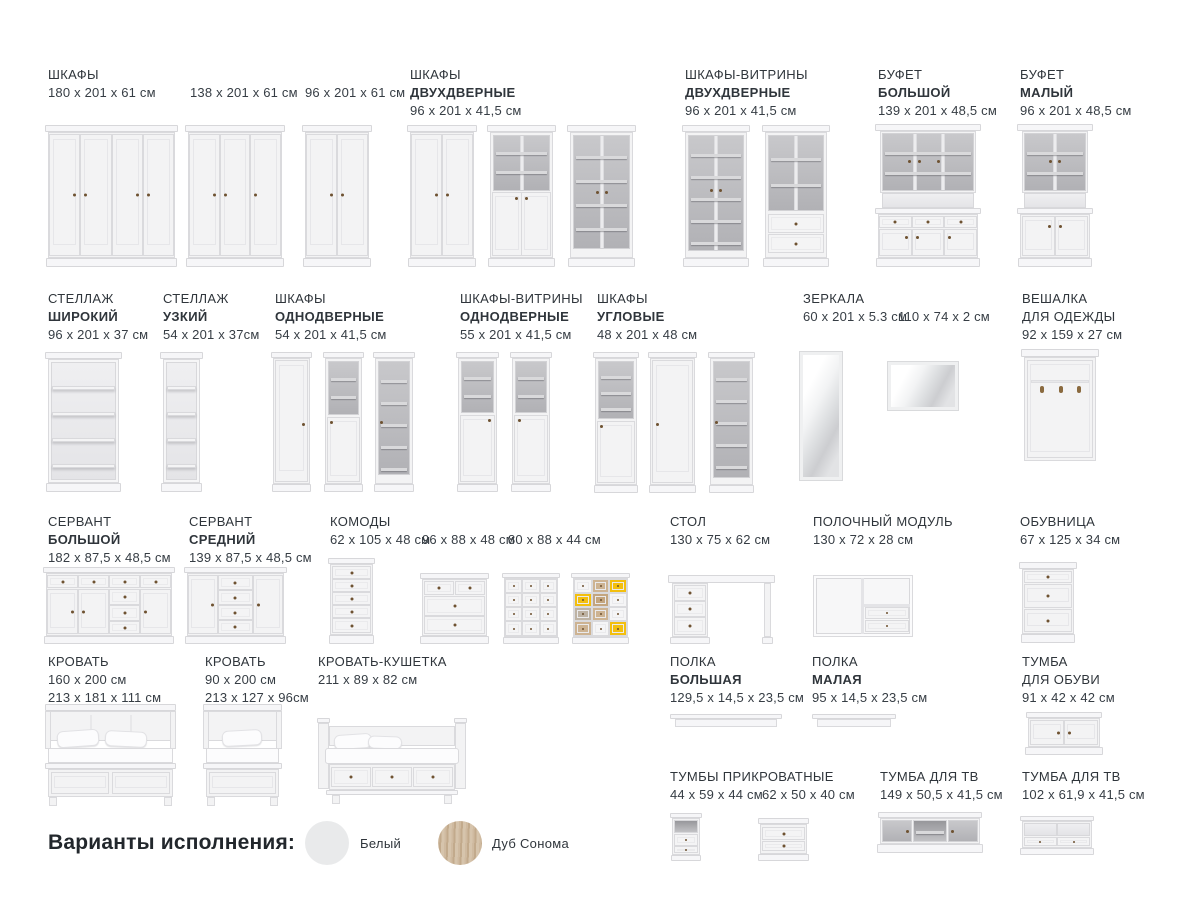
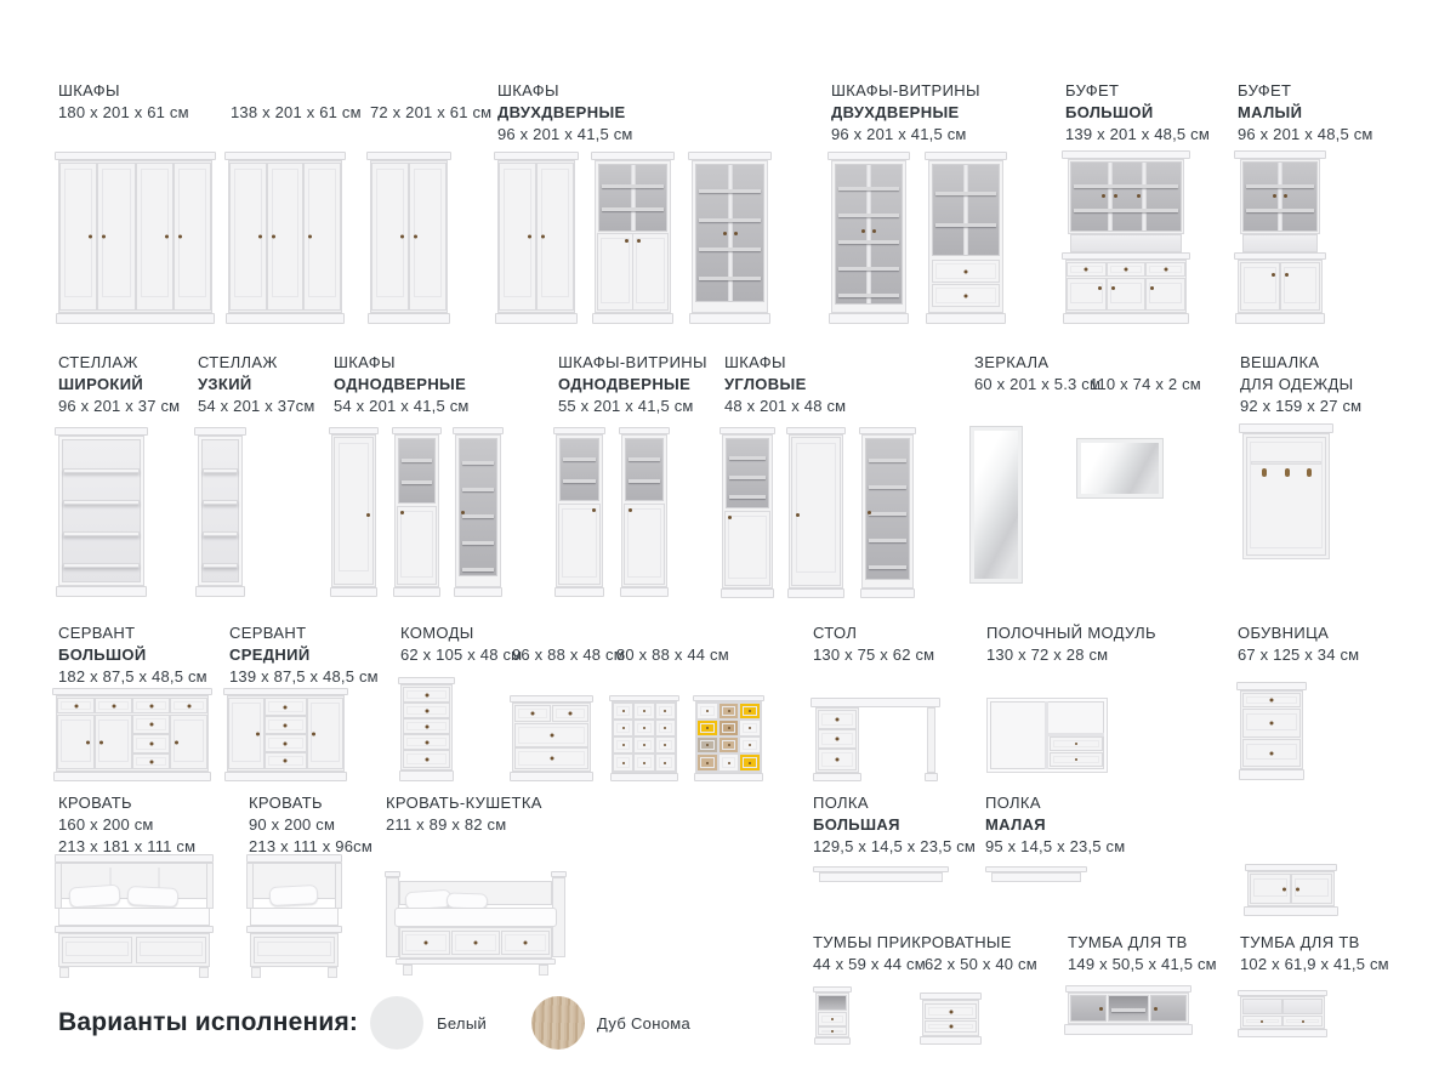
  ШКАФЫ
  180 x 201 x 61 см
  138 x 201 x 61 см
- 96 x 201 x 61 см
+ 72 x 201 x 61 см
  ШКАФЫ
  ДВУХДВЕРНЫЕ
  96 x 201 x 41,5 см
  ШКАФЫ-ВИТРИНЫ
  ДВУХДВЕРНЫЕ
  96 x 201 x 41,5 см
  БУФЕТ
  БОЛЬШОЙ
  139 x 201 x 48,5 см
  БУФЕТ
  МАЛЫЙ
  96 x 201 x 48,5 см
  СТЕЛЛАЖ
  ШИРОКИЙ
  96 x 201 x 37 см
  СТЕЛЛАЖ
  УЗКИЙ
  54 x 201 x 37см
  ШКАФЫ
  ОДНОДВЕРНЫЕ
  54 x 201 x 41,5 см
  ШКАФЫ-ВИТРИНЫ
  ОДНОДВЕРНЫЕ
  55 x 201 x 41,5 см
  ШКАФЫ
  УГЛОВЫЕ
  48 x 201 x 48 см
  ЗЕРКАЛА
  60 x 201 x 5.3 см
  110 x 74 x 2 см
  ВЕШАЛКА
  ДЛЯ ОДЕЖДЫ
  92 x 159 x 27 см
  СЕРВАНТ
  БОЛЬШОЙ
  182 x 87,5 x 48,5 см
  СЕРВАНТ
  СРЕДНИЙ
  139 x 87,5 x 48,5 см
  КОМОДЫ
  62 x 105 x 48 см
  96 x 88 x 48 см
  80 x 88 x 44 см
  СТОЛ
  130 x 75 x 62 см
  ПОЛОЧНЫЙ МОДУЛЬ
  130 x 72 x 28 см
  ОБУВНИЦА
  67 x 125 x 34 см
  КРОВАТЬ
  160 x 200 см
  213 x 181 x 111 см
  КРОВАТЬ
  90 x 200 см
- 213 x 127 x 96см
+ 213 x 111 x 96см
  КРОВАТЬ-КУШЕТКА
  211 x 89 x 82 см
  ПОЛКА
  БОЛЬШАЯ
  129,5 x 14,5 x 23,5 см
  ПОЛКА
  МАЛАЯ
  95 x 14,5 x 23,5 см
- ТУМБА
- ДЛЯ ОБУВИ
- 91 x 42 x 42 см
  ТУМБЫ ПРИКРОВАТНЫЕ
  44 x 59 x 44 см
  62 x 50 x 40 см
  ТУМБА ДЛЯ ТВ
  149 x 50,5 x 41,5 см
  ТУМБА ДЛЯ ТВ
  102 x 61,9 x 41,5 см
  Варианты исполнения:
  Белый
  Дуб Сонома
